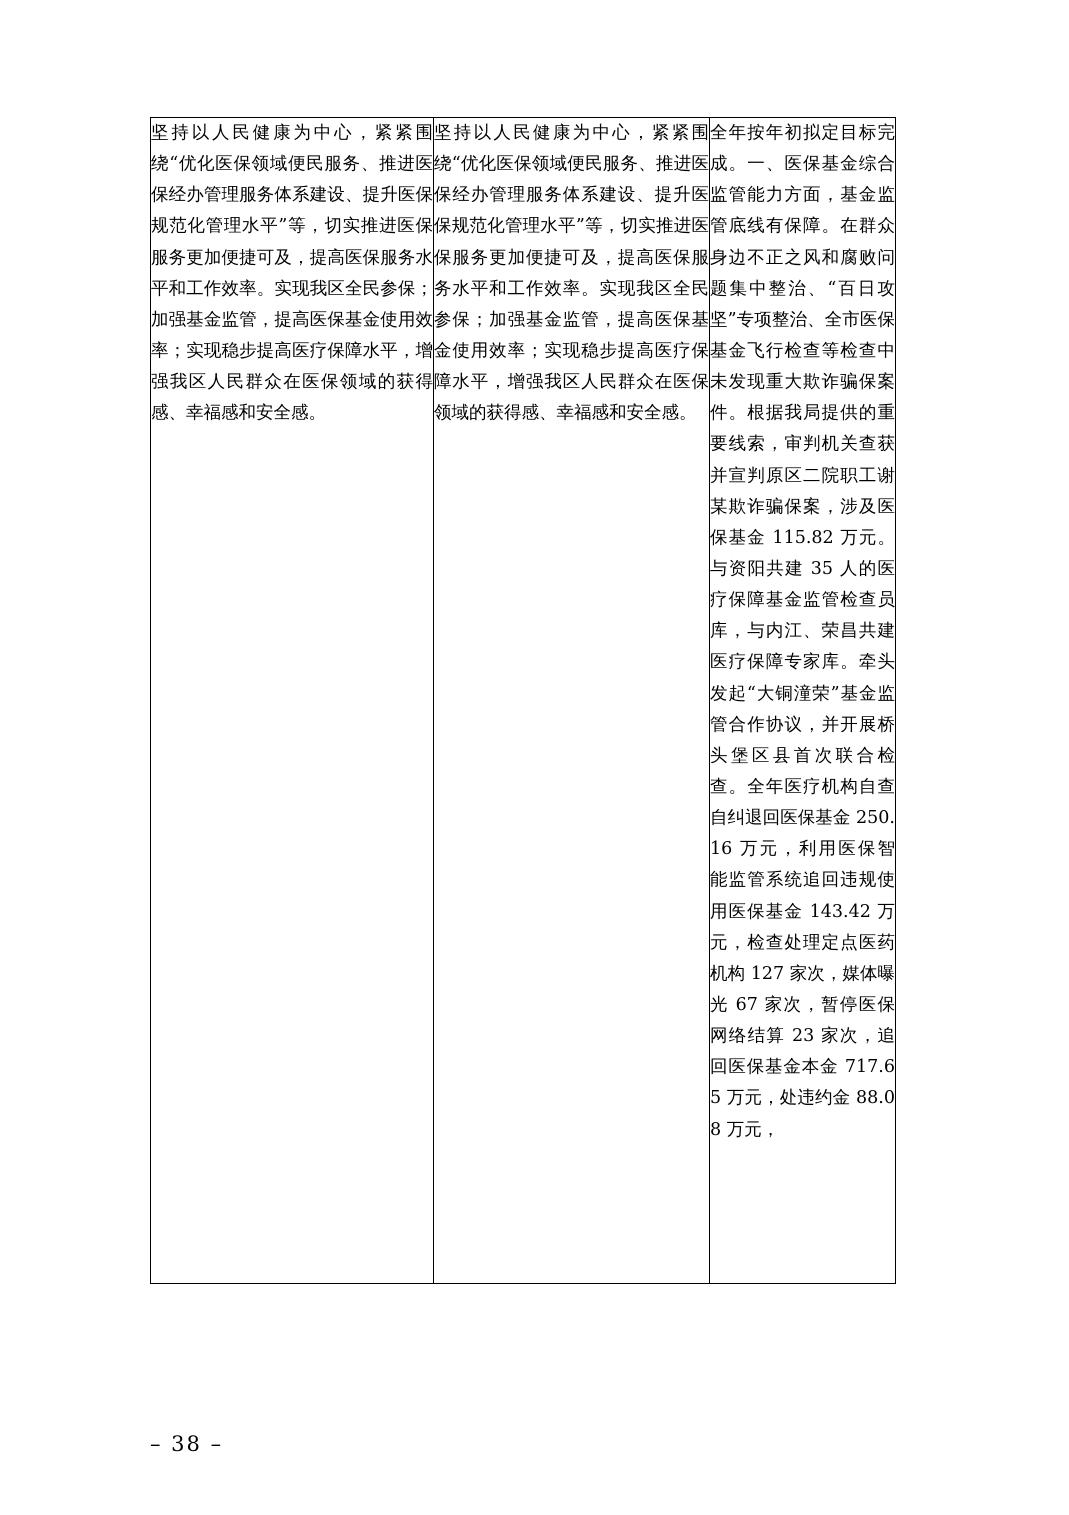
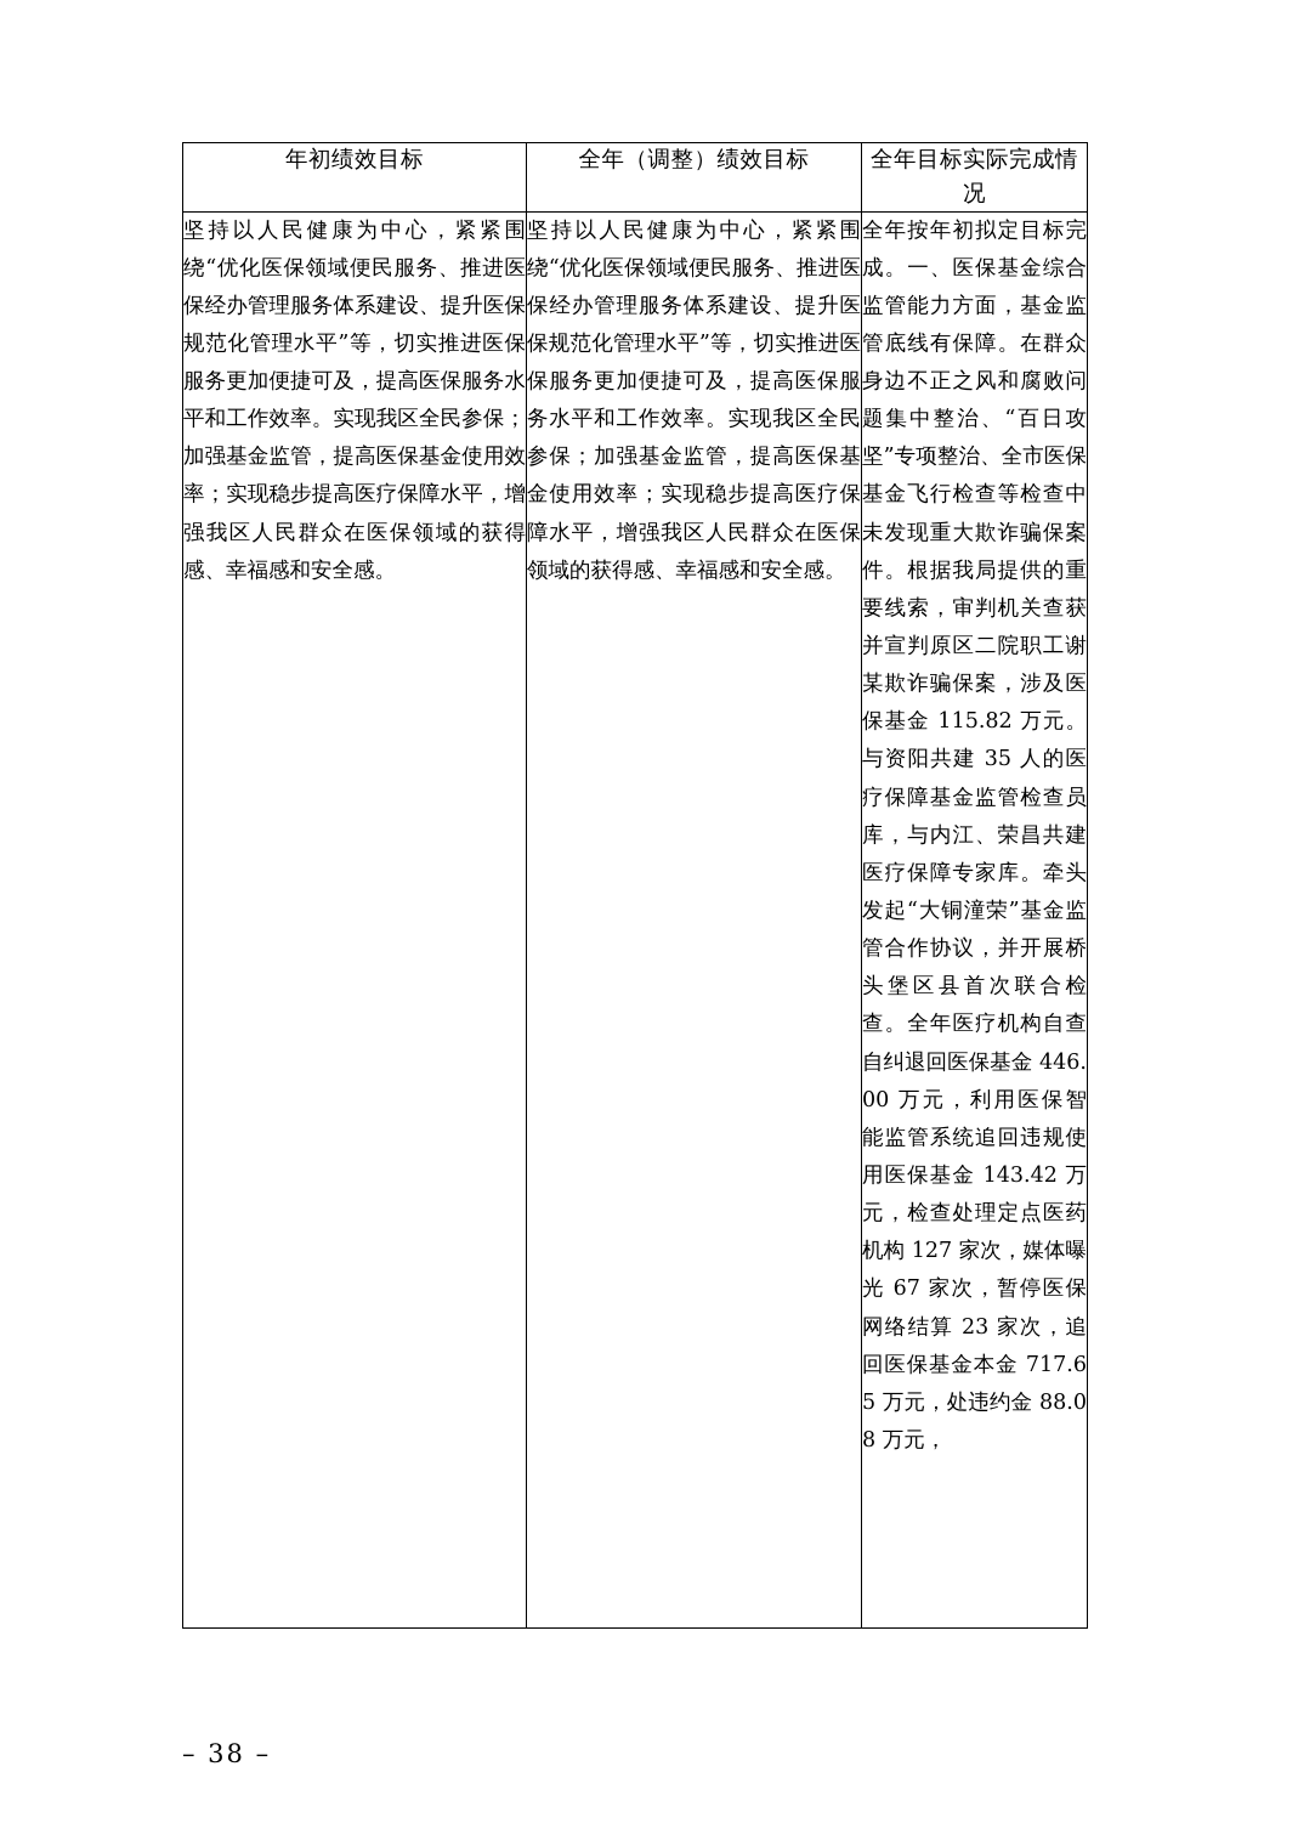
+ 年初绩效目标	全年（调整）绩效目标	全年目标实际完成情况
- 坚持以人民健康为中心，紧紧围绕“优化医保领域便民服务、推进医保经办管理服务体系建设、提升医保规范化管理水平”等，切实推进医保服务更加便捷可及，提高医保服务水平和工作效率。实现我区全民参保；加强基金监管，提高医保基金使用效率；实现稳步提高医疗保障水平，增强我区人民群众在医保领域的获得感、幸福感和安全感。	坚持以人民健康为中心，紧紧围绕“优化医保领域便民服务、推进医保经办管理服务体系建设、提升医保规范化管理水平”等，切实推进医保服务更加便捷可及，提高医保服务水平和工作效率。实现我区全民参保；加强基金监管，提高医保基金使用效率；实现稳步提高医疗保障水平，增强我区人民群众在医保领域的获得感、幸福感和安全感。	全年按年初拟定目标完成。一、医保基金综合监管能力方面，基金监管底线有保障。在群众身边不正之风和腐败问题集中整治、“百日攻坚”专项整治、全市医保基金飞行检查等检查中未发现重大欺诈骗保案件。根据我局提供的重要线索，审判机关查获并宣判原区二院职工谢某欺诈骗保案，涉及医保基金 115.82 万元。与资阳共建 35 人的医疗保障基金监管检查员库，与内江、荣昌共建医疗保障专家库。牵头发起“大铜潼荣”基金监管合作协议，并开展桥头堡区县首次联合检查。全年医疗机构自查自纠退回医保基金 250.16 万元，利用医保智能监管系统追回违规使用医保基金 143.42 万元，检查处理定点医药机构 127 家次，媒体曝光 67 家次，暂停医保网络结算 23 家次，追回医保基金本金 717.65 万元，处违约金 88.08 万元，
+ 坚持以人民健康为中心，紧紧围绕“优化医保领域便民服务、推进医保经办管理服务体系建设、提升医保规范化管理水平”等，切实推进医保服务更加便捷可及，提高医保服务水平和工作效率。实现我区全民参保；加强基金监管，提高医保基金使用效率；实现稳步提高医疗保障水平，增强我区人民群众在医保领域的获得感、幸福感和安全感。	坚持以人民健康为中心，紧紧围绕“优化医保领域便民服务、推进医保经办管理服务体系建设、提升医保规范化管理水平”等，切实推进医保服务更加便捷可及，提高医保服务水平和工作效率。实现我区全民参保；加强基金监管，提高医保基金使用效率；实现稳步提高医疗保障水平，增强我区人民群众在医保领域的获得感、幸福感和安全感。	全年按年初拟定目标完成。一、医保基金综合监管能力方面，基金监管底线有保障。在群众身边不正之风和腐败问题集中整治、“百日攻坚”专项整治、全市医保基金飞行检查等检查中未发现重大欺诈骗保案件。根据我局提供的重要线索，审判机关查获并宣判原区二院职工谢某欺诈骗保案，涉及医保基金 115.82 万元。与资阳共建 35 人的医疗保障基金监管检查员库，与内江、荣昌共建医疗保障专家库。牵头发起“大铜潼荣”基金监管合作协议，并开展桥头堡区县首次联合检查。全年医疗机构自查自纠退回医保基金 446.00 万元，利用医保智能监管系统追回违规使用医保基金 143.42 万元，检查处理定点医药机构 127 家次，媒体曝光 67 家次，暂停医保网络结算 23 家次，追回医保基金本金 717.65 万元，处违约金 88.08 万元，
  – 38 –
